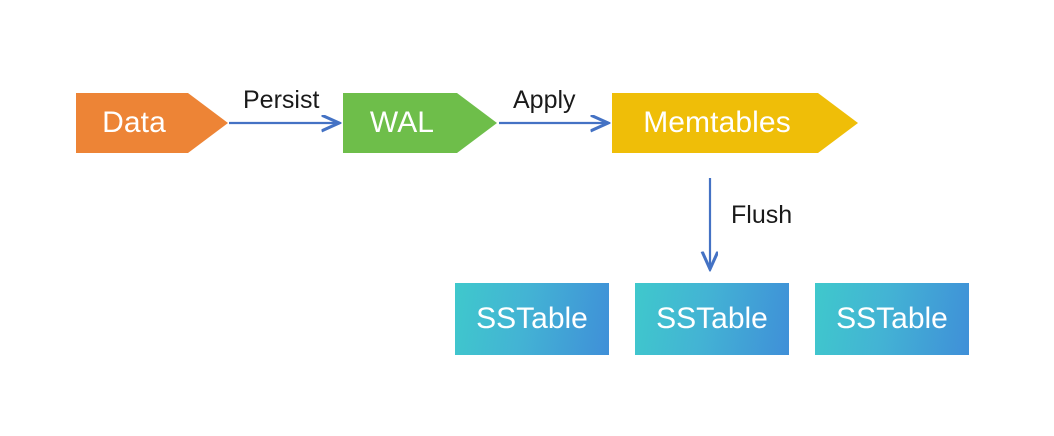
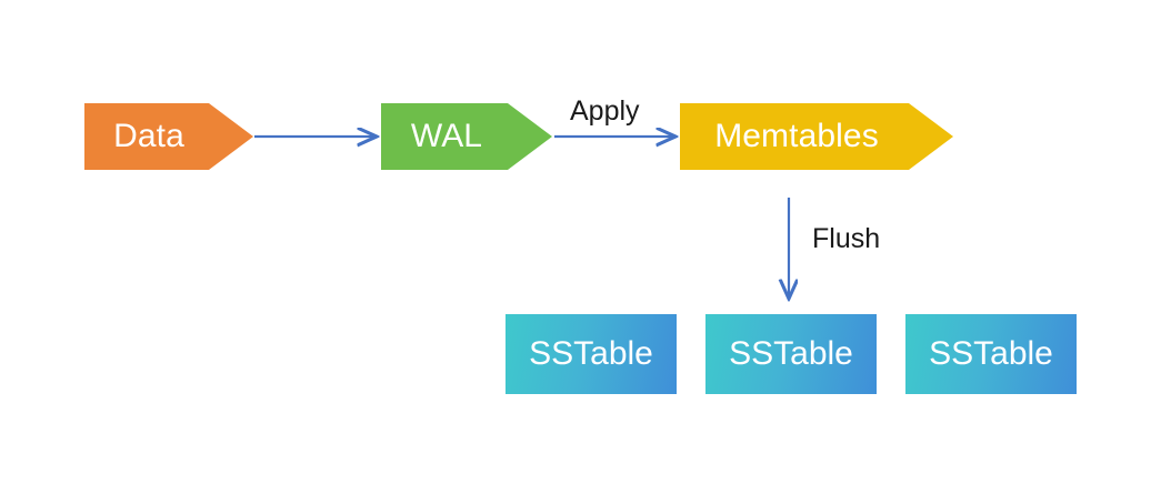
  Data
  WAL
  Memtables
- Persist
  Apply
  Flush
  SSTable
  SSTable
  SSTable
